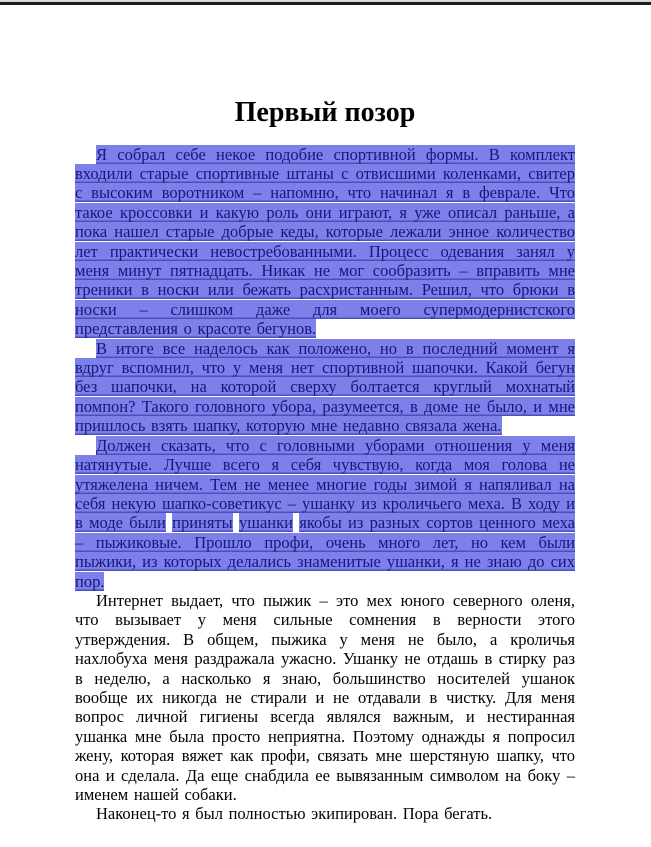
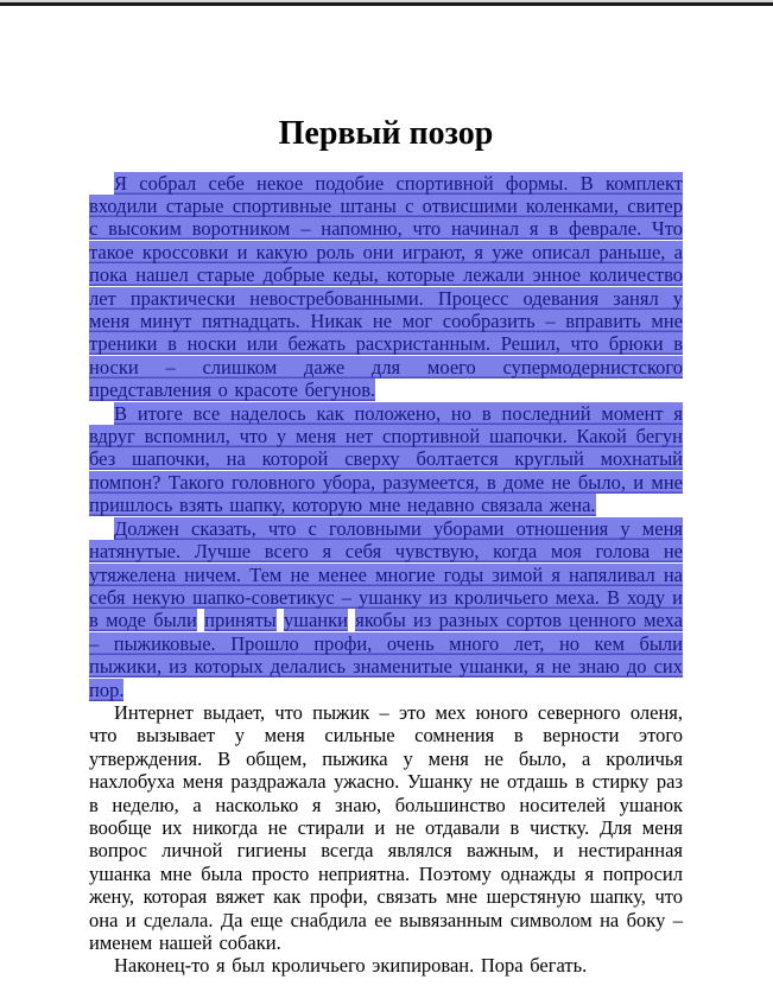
  Первый позор
  Я собрал себе некое подобие спортивной формы. В комплект входили старые спортивные штаны с отвисшими коленками, свитер с высоким воротником – напомню, что начинал я в феврале. Что такое кроссовки и какую роль они играют, я уже описал раньше, а пока нашел старые добрые кеды, которые лежали энное количество лет практически невостребованными. Процесс одевания занял у меня минут пятнадцать. Никак не мог сообразить – вправить мне треники в носки или бежать расхристанным. Решил, что брюки в носки – слишком даже для моего супермодернистского представления о красоте бегунов.
  В итоге все наделось как положено, но в последний момент я вдруг вспомнил, что у меня нет спортивной шапочки. Какой бегун без шапочки, на которой сверху болтается круглый мохнатый помпон? Такого головного убора, разумеется, в доме не было, и мне пришлось взять шапку, которую мне недавно связала жена.
  Должен сказать, что с головными уборами отношения у меня натянутые. Лучше всего я себя чувствую, когда моя голова не утяжелена ничем. Тем не менее многие годы зимой я напяливал на себя некую шапко-советикус – ушанку из кроличьего меха. В ходу и в моде были приняты ушанки якобы из разных сортов ценного меха – пыжиковые. Прошло профи, очень много лет, но кем были пыжики, из которых делались знаменитые ушанки, я не знаю до сих пор.
  Интернет выдает, что пыжик – это мех юного северного оленя, что вызывает у меня сильные сомнения в верности этого утверждения. В общем, пыжика у меня не было, а кроличья нахлобуха меня раздражала ужасно. Ушанку не отдашь в стирку раз в неделю, а насколько я знаю, большинство носителей ушанок вообще их никогда не стирали и не отдавали в чистку. Для меня вопрос личной гигиены всегда являлся важным, и нестиранная ушанка мне была просто неприятна. Поэтому однажды я попросил жену, которая вяжет как профи, связать мне шерстяную шапку, что она и сделала. Да еще снабдила ее вывязанным символом на боку – именем нашей собаки.
- Наконец-то я был полностью экипирован. Пора бегать.
+ Наконец-то я был кроличьего экипирован. Пора бегать.
